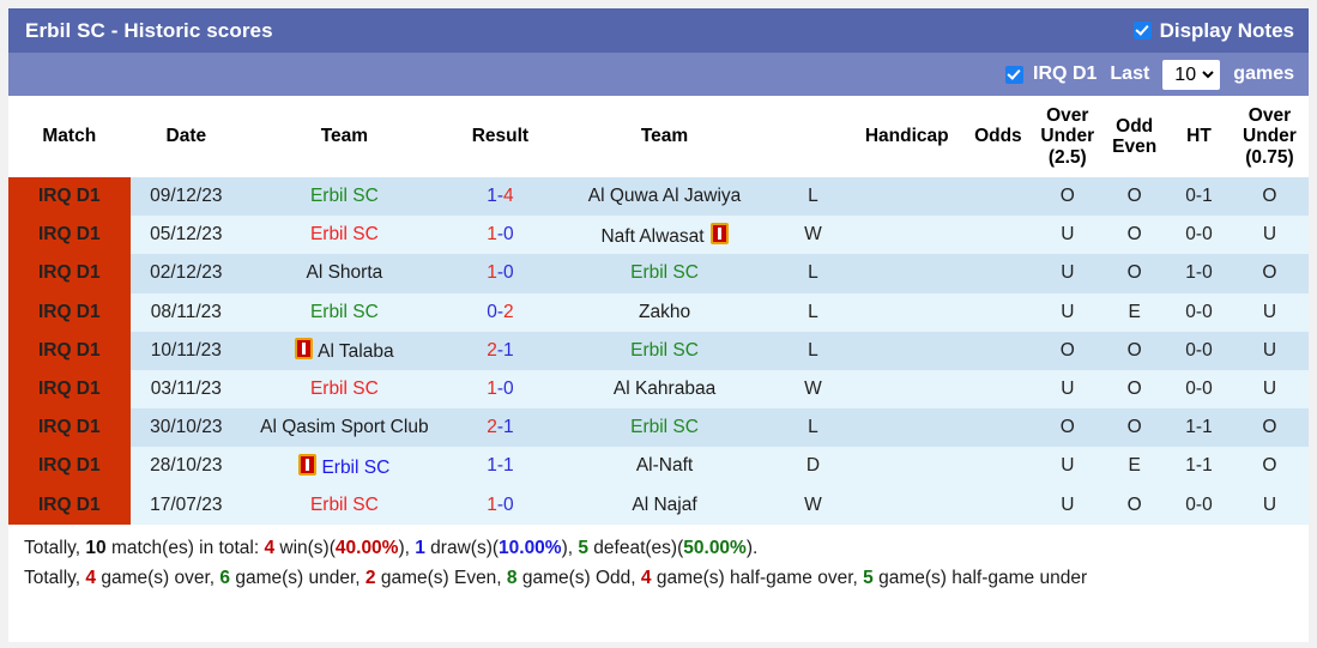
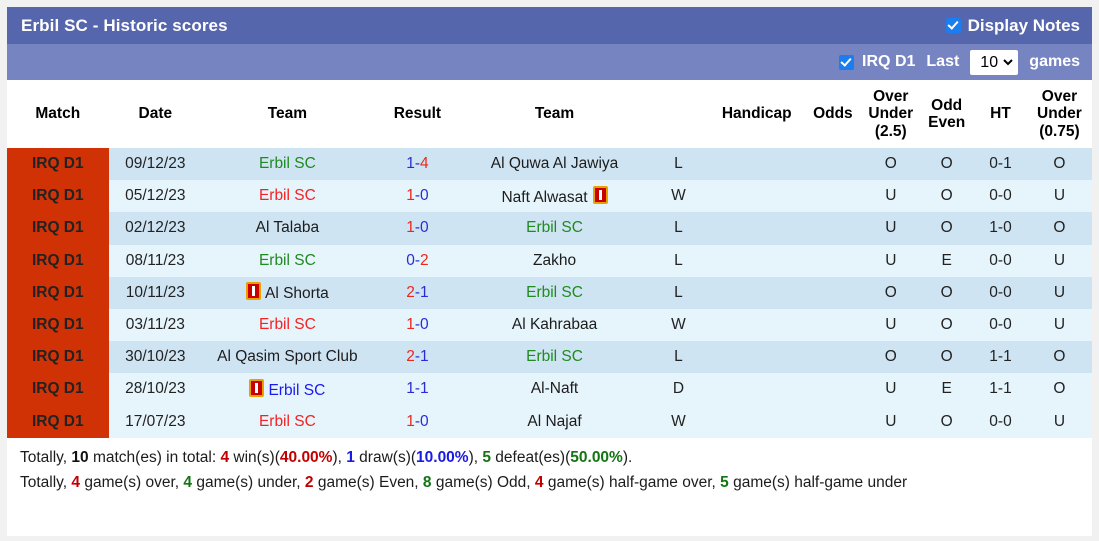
  Erbil SC - Historic scores
  Display Notes
  IRQ D1
  Last
  10
  games
  Match	Date	Team	Result	Team		Handicap	Odds	Over Under (2.5)	Odd Even	HT	Over Under (0.75)
  IRQ D1	09/12/23	Erbil SC	1-4	Al Quwa Al Jawiya	L			O	O	0-1	O
  IRQ D1	05/12/23	Erbil SC	1-0	Naft Alwasat	W			U	O	0-0	U
- IRQ D1	02/12/23	Al Shorta	1-0	Erbil SC	L			U	O	1-0	O
+ IRQ D1	02/12/23	Al Talaba	1-0	Erbil SC	L			U	O	1-0	O
  IRQ D1	08/11/23	Erbil SC	0-2	Zakho	L			U	E	0-0	U
- IRQ D1	10/11/23	Al Talaba	2-1	Erbil SC	L			O	O	0-0	U
+ IRQ D1	10/11/23	Al Shorta	2-1	Erbil SC	L			O	O	0-0	U
  IRQ D1	03/11/23	Erbil SC	1-0	Al Kahrabaa	W			U	O	0-0	U
  IRQ D1	30/10/23	Al Qasim Sport Club	2-1	Erbil SC	L			O	O	1-1	O
  IRQ D1	28/10/23	Erbil SC	1-1	Al-Naft	D			U	E	1-1	O
  IRQ D1	17/07/23	Erbil SC	1-0	Al Najaf	W			U	O	0-0	U
  Totally, 10 match(es) in total: 4 win(s)(40.00%), 1 draw(s)(10.00%), 5 defeat(es)(50.00%).
- Totally, 4 game(s) over, 6 game(s) under, 2 game(s) Even, 8 game(s) Odd, 4 game(s) half-game over, 5 game(s) half-game under
+ Totally, 4 game(s) over, 4 game(s) under, 2 game(s) Even, 8 game(s) Odd, 4 game(s) half-game over, 5 game(s) half-game under
